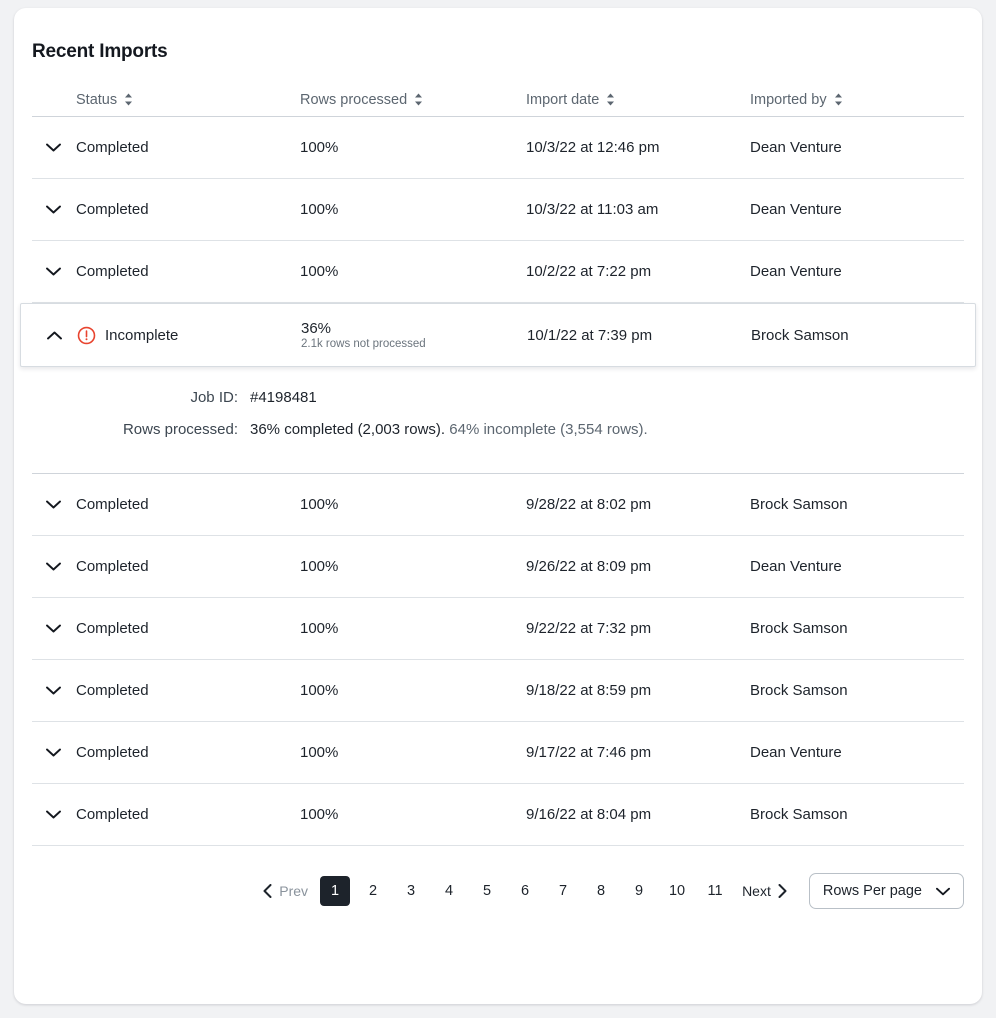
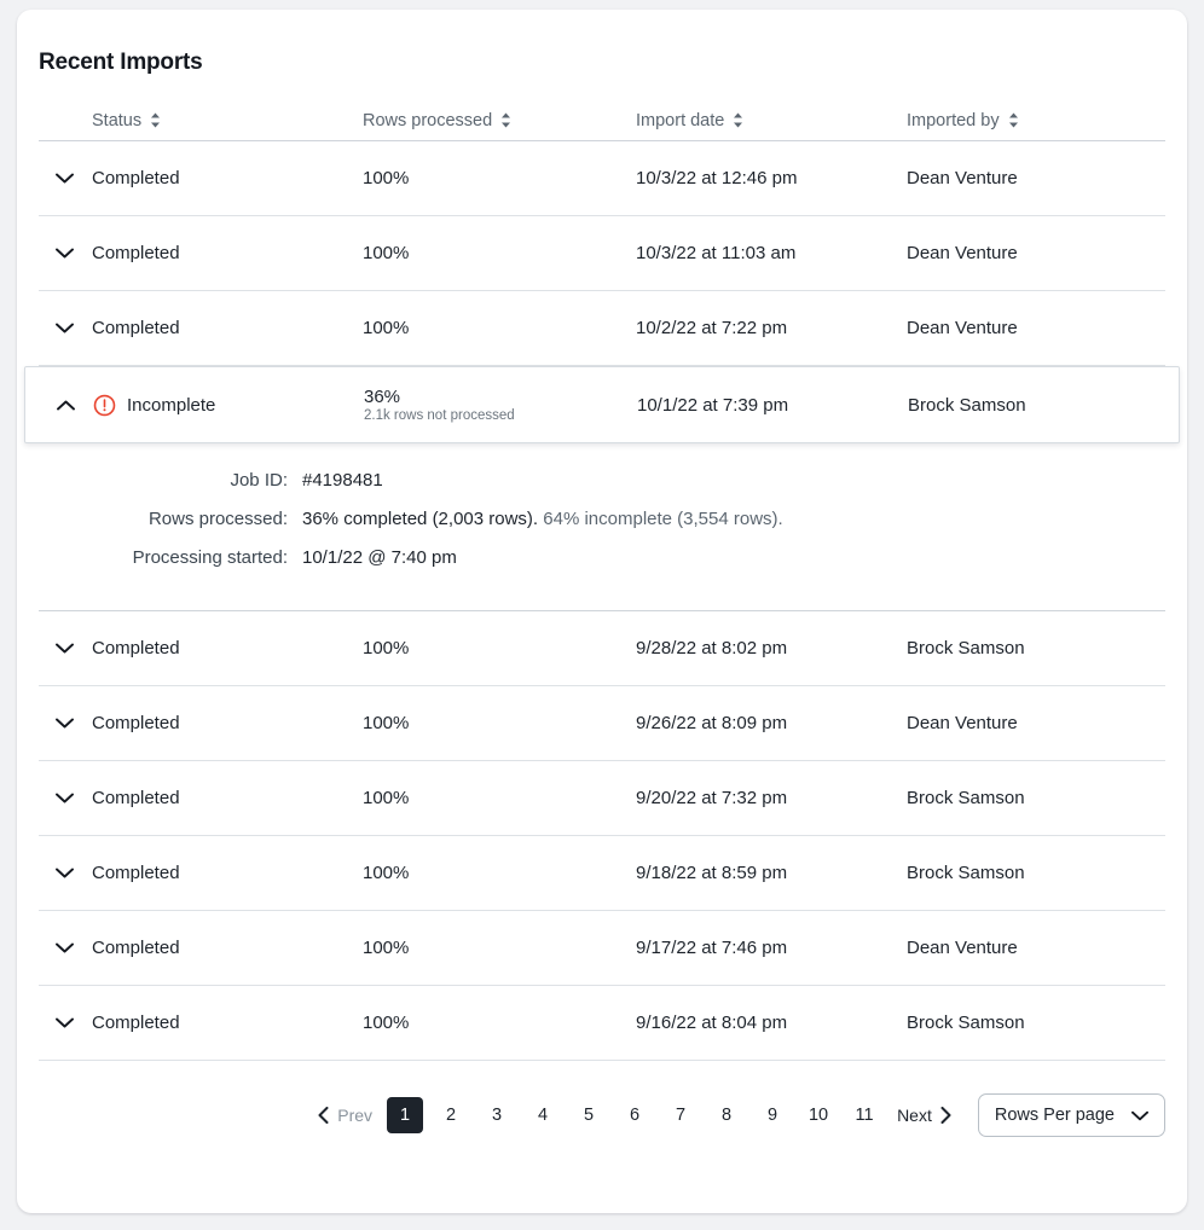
  Recent Imports
  Status
  Rows processed
  Import date
  Imported by
  Completed
  100%
  10/3/22 at 12:46 pm
  Dean Venture
  Completed
  100%
  10/3/22 at 11:03 am
  Dean Venture
  Completed
  100%
  10/2/22 at 7:22 pm
  Dean Venture
  Incomplete
  36%
  2.1k rows not processed
  10/1/22 at 7:39 pm
  Brock Samson
  Job ID:
  #4198481
  Rows processed:
  36% completed (2,003 rows). 64% incomplete (3,554 rows).
+ Processing started:
+ 10/1/22 @ 7:40 pm
  Completed
  100%
  9/28/22 at 8:02 pm
  Brock Samson
  Completed
  100%
  9/26/22 at 8:09 pm
  Dean Venture
  Completed
  100%
- 9/22/22 at 7:32 pm
+ 9/20/22 at 7:32 pm
  Brock Samson
  Completed
  100%
  9/18/22 at 8:59 pm
  Brock Samson
  Completed
  100%
  9/17/22 at 7:46 pm
  Dean Venture
  Completed
  100%
  9/16/22 at 8:04 pm
  Brock Samson
  Prev
  1
  2
  3
  4
  5
  6
  7
  8
  9
  10
  11
  Next
  Rows Per page
